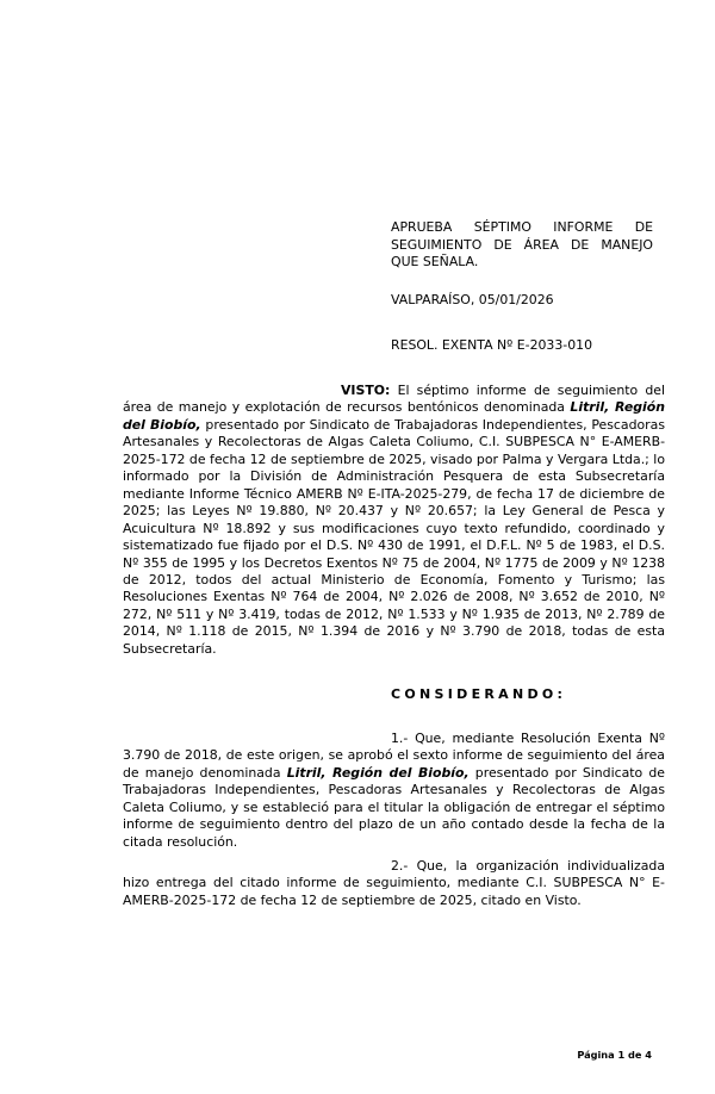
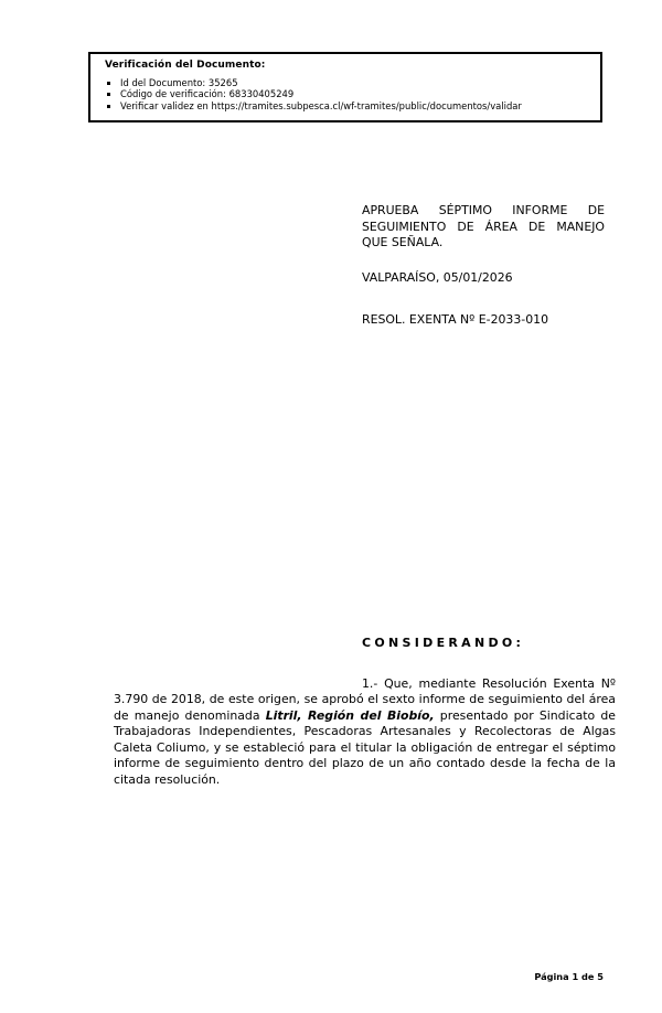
+ Verificación del Documento:
+ Id del Documento: 35265
+ Código de verificación: 68330405249
+ Verificar validez en https://tramites.subpesca.cl/wf-tramites/public/documentos/validar
  APRUEBA SÉPTIMO INFORME DE SEGUIMIENTO DE ÁREA DE MANEJO QUE SEÑALA.
  VALPARAÍSO, 05/01/2026
  RESOL. EXENTA Nº E-2033-010
- VISTO: El séptimo informe de seguimiento del área de manejo y explotación de recursos bentónicos denominada Litril, Región del Biobío, presentado por Sindicato de Trabajadoras Independientes, Pescadoras Artesanales y Recolectoras de Algas Caleta Coliumo, C.I. SUBPESCA N° E-AMERB-2025-172 de fecha 12 de septiembre de 2025, visado por Palma y Vergara Ltda.; lo informado por la División de Administración Pesquera de esta Subsecretaría mediante Informe Técnico AMERB Nº E-ITA-2025-279, de fecha 17 de diciembre de 2025; las Leyes Nº 19.880, Nº 20.437 y Nº 20.657; la Ley General de Pesca y Acuicultura Nº 18.892 y sus modificaciones cuyo texto refundido, coordinado y sistematizado fue fijado por el D.S. Nº 430 de 1991, el D.F.L. Nº 5 de 1983, el D.S. Nº 355 de 1995 y los Decretos Exentos Nº 75 de 2004, Nº 1775 de 2009 y Nº 1238 de 2012, todos del actual Ministerio de Economía, Fomento y Turismo; las Resoluciones Exentas Nº 764 de 2004, Nº 2.026 de 2008, Nº 3.652 de 2010, Nº 272, Nº 511 y Nº 3.419, todas de 2012, Nº 1.533 y Nº 1.935 de 2013, Nº 2.789 de 2014, Nº 1.118 de 2015, Nº 1.394 de 2016 y Nº 3.790 de 2018, todas de esta Subsecretaría.
  CONSIDERANDO:
  1.- Que, mediante Resolución Exenta Nº 3.790 de 2018, de este origen, se aprobó el sexto informe de seguimiento del área de manejo denominada Litril, Región del Biobío, presentado por Sindicato de Trabajadoras Independientes, Pescadoras Artesanales y Recolectoras de Algas Caleta Coliumo, y se estableció para el titular la obligación de entregar el séptimo informe de seguimiento dentro del plazo de un año contado desde la fecha de la citada resolución.
- 2.- Que, la organización individualizada hizo entrega del citado informe de seguimiento, mediante C.I. SUBPESCA N° E-AMERB-2025-172 de fecha 12 de septiembre de 2025, citado en Visto.
- Página 1 de 4
+ Página 1 de 5
